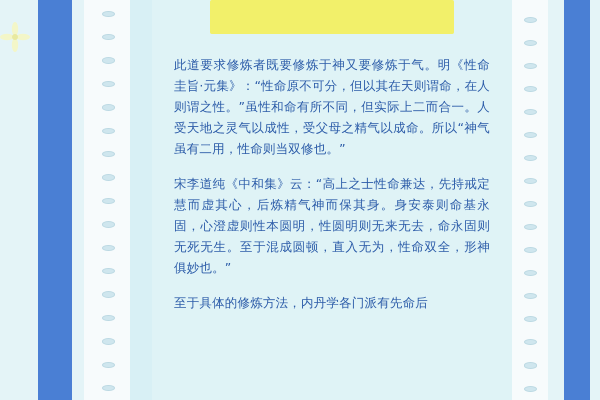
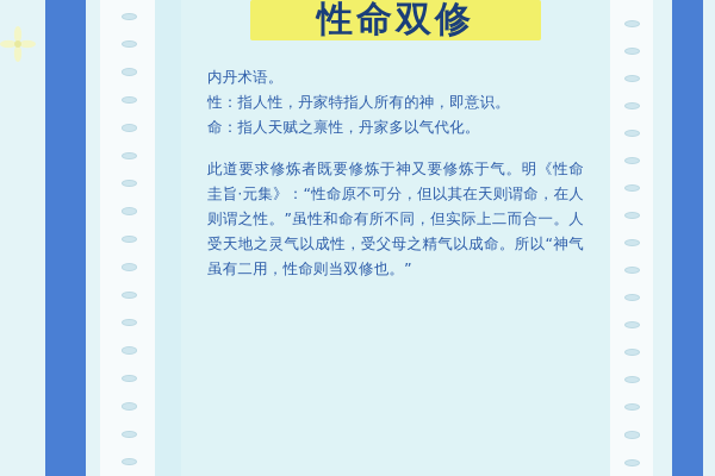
+ 性命双修
+ 内丹术语。
+ 性：指人性，丹家特指人所有的神，即意识。
+ 命：指人天赋之禀性，丹家多以气代化。
  此道要求修炼者既要修炼于神又要修炼于气。明《性命圭旨·元集》：“性命原不可分，但以其在天则谓命，在人则谓之性。”虽性和命有所不同，但实际上二而合一。人受天地之灵气以成性，受父母之精气以成命。所以“神气虽有二用，性命则当双修也。”
- 宋李道纯《中和集》云：“高上之士性命兼达，先持戒定慧而虚其心，后炼精气神而保其身。身安泰则命基永固，心澄虚则性本圆明，性圆明则无来无去，命永固则无死无生。至于混成圆顿，直入无为，性命双全，形神俱妙也。”
- 至于具体的修炼方法，内丹学各门派有先命后
